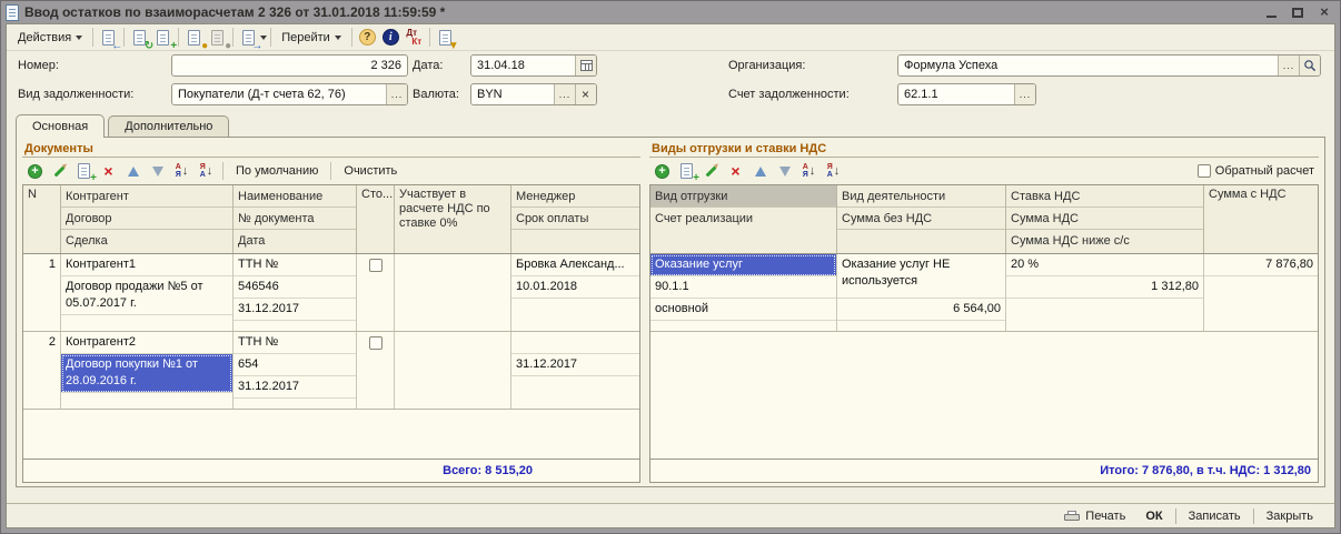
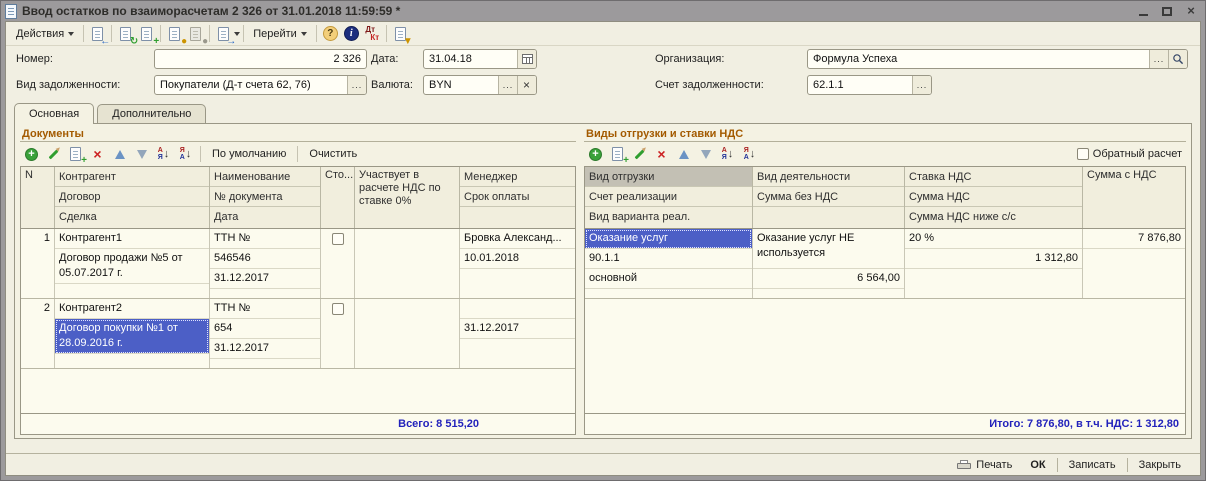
  Ввод остатков по взаиморасчетам 2 326 от 31.01.2018 11:59:59 *
  ×
  Действия
  ←
  ↻
  +
  ●
  ●
  →
  Перейти
  ?
  i
  Дт
  Кт
  ▼
  Номер:
  2 326
  Дата:
  31.04.18
  Организация:
  Формула Успеха
  ...
  Вид задолженности:
  Покупатели (Д-т счета 62, 76)
  ...
  Валюта:
  BYN
  ...
  ×
  Счет задолженности:
  62.1.1
  ...
  Основная
  Дополнительно
  Документы
  +
  +
  ×
  ↓
  ↓
  По умолчанию
  Очистить
  N
  Контрагент
  Договор
  Сделка
  Наименование
  № документа
  Дата
  Сто...
  Участвует в расчете НДС по ставке 0%
  Менеджер
  Срок оплаты
  1
  Контрагент1
  Договор продажи №5 от 05.07.2017 г.
  ТТН №
  546546
  31.12.2017
  Бровка Александ...
  10.01.2018
  2
  Контрагент2
  Договор покупки №1 от 28.09.2016 г.
  ТТН №
  654
  31.12.2017
  31.12.2017
  Всего: 8 515,20
  Виды отгрузки и ставки НДС
  +
  +
  ×
  ↓
  ↓
  Обратный расчет
  Вид отгрузки
  Счет реализации
+ Вид варианта реал.
  Вид деятельности
  Сумма без НДС
  Ставка НДС
  Сумма НДС
  Сумма НДС ниже с/с
  Сумма с НДС
  Оказание услуг
  90.1.1
  основной
  Оказание услуг НЕ используется
  6 564,00
  20 %
  1 312,80
  7 876,80
  Итого: 7 876,80, в т.ч. НДС: 1 312,80
  Печать
  ОК
  Записать
  Закрыть
